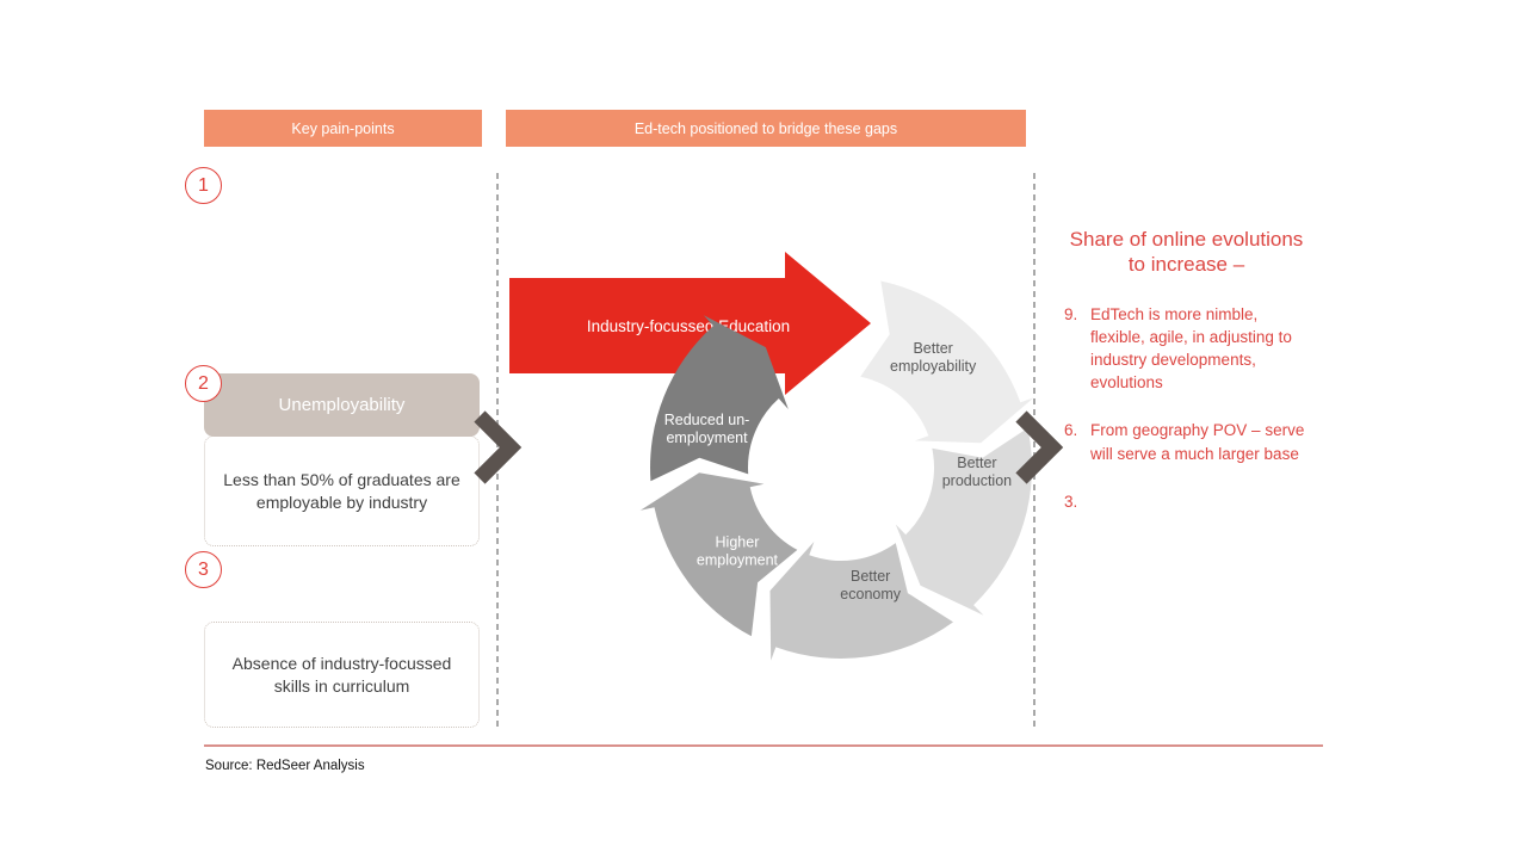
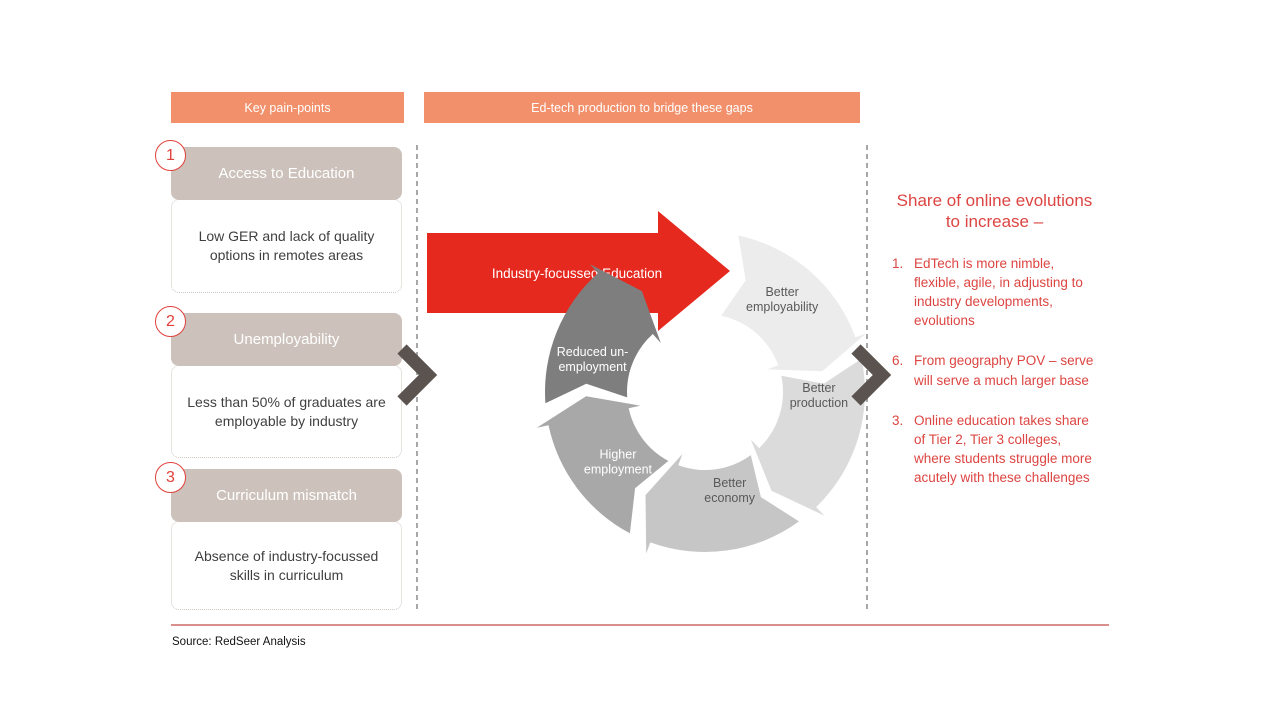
  Key pain-points
- Ed-tech positioned to bridge these gaps
+ Ed-tech production to bridge these gaps
  1
+ Access to Education
+ Low GER and lack of quality options in remotes areas
  2
  Unemployability
  Less than 50% of graduates are employable by industry
  3
+ Curriculum mismatch
  Absence of industry-focussed skills in curriculum
  Better employability
  Better production
  Better economy
  Higher employment
  Industry-focussedducation
  Reduced un- employment
  Share of online evolutions to increase –
- 9.
+ 1.
  EdTech is more nimble, flexible, agile, in adjusting to industry developments, evolutions
  6.
  From geography POV – serve will serve a much larger base
  3.
+ Online education takes share of Tier 2, Tier 3 colleges, where students struggle more acutely with these challenges
  Source: RedSeer Analysis
